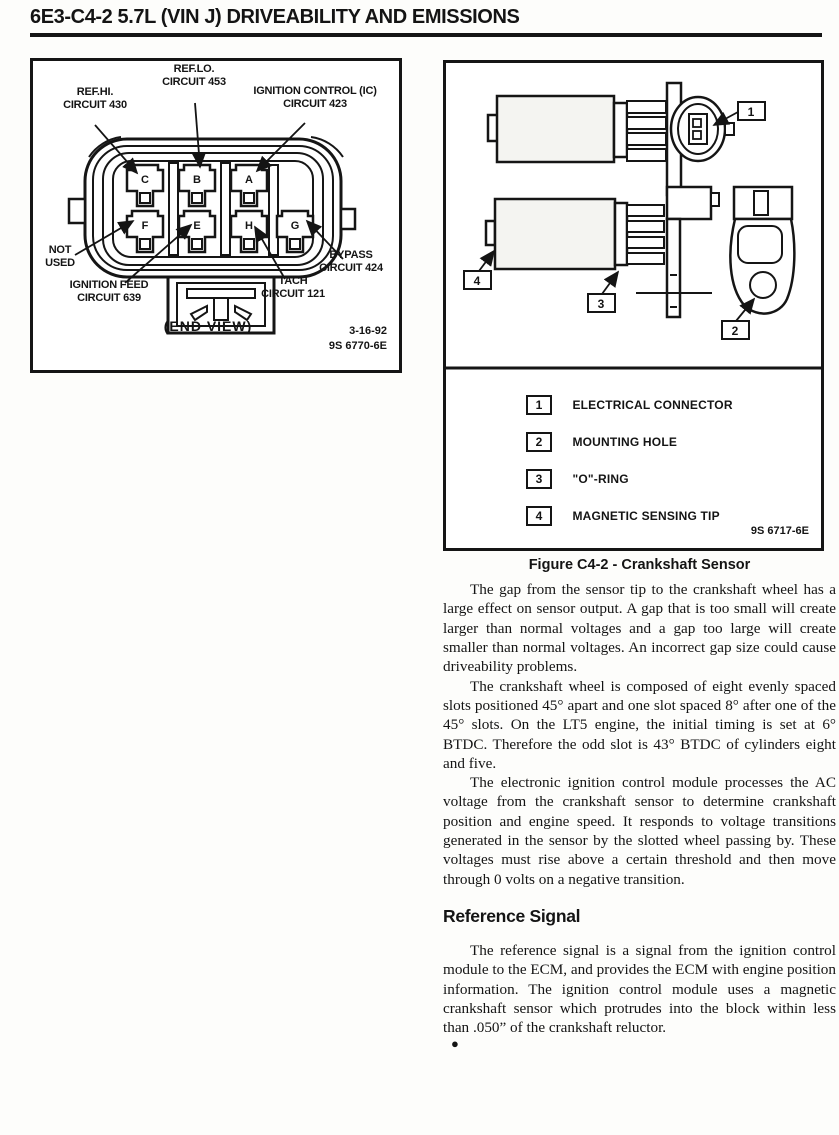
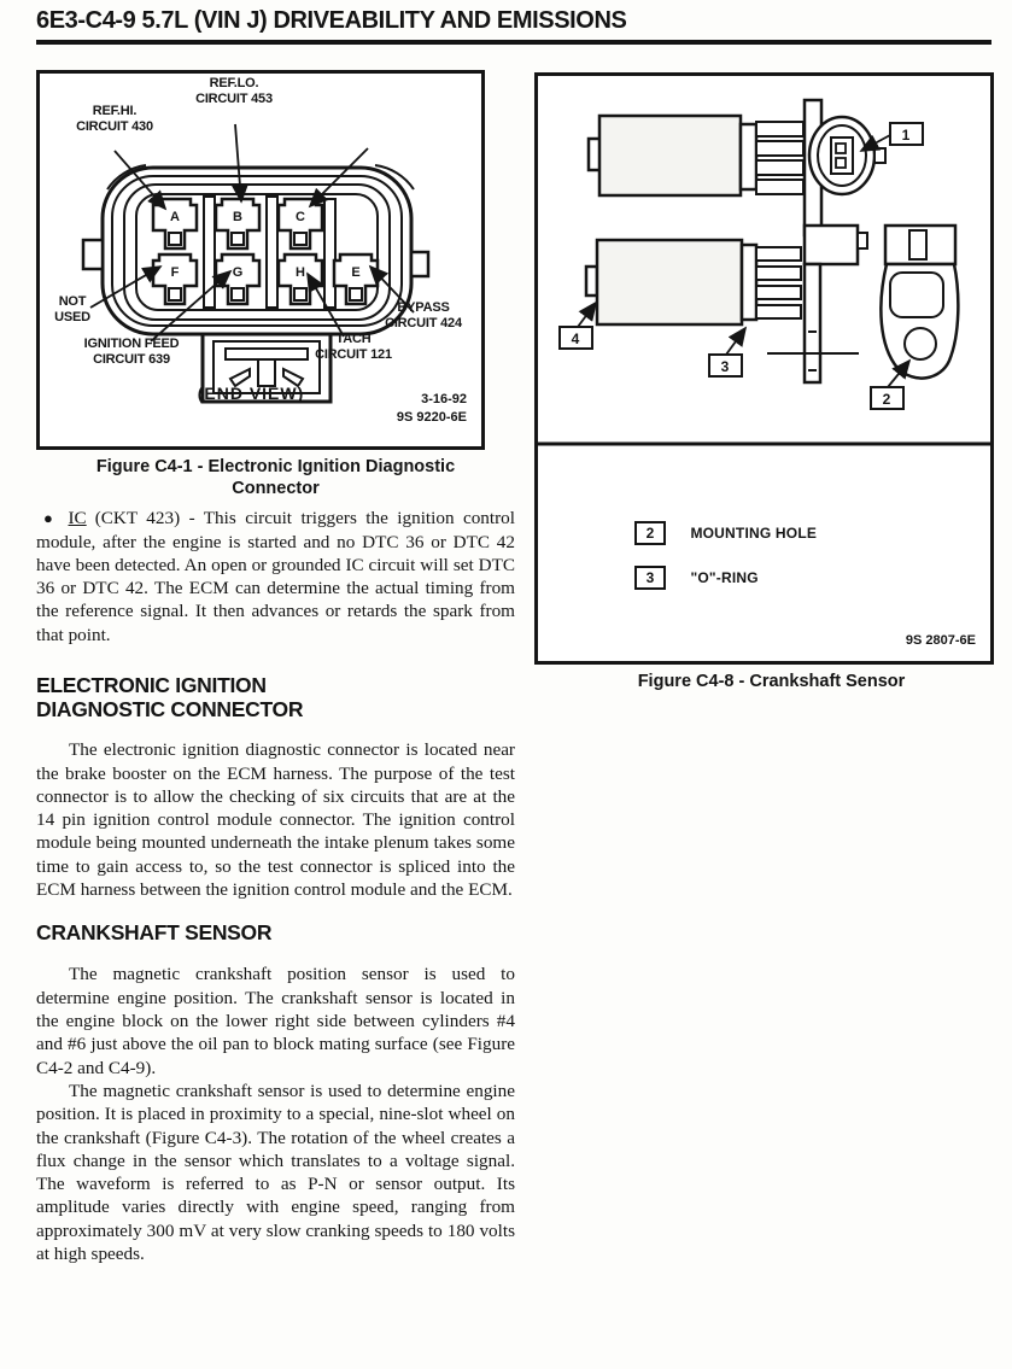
- 6E3-C4-2 5.7L (VIN J) DRIVEABILITY AND EMISSIONS
+ 6E3-C4-9 5.7L (VIN J) DRIVEABILITY AND EMISSIONS
- C
+ A
  B
- A
+ C
  F
- E
+ G
  H
- G
+ E
  REF.HI.
  CIRCUIT 430
  REF.LO.
  CIRCUIT 453
- IGNITION CONTROL (IC)
- CIRCUIT 423
  NOT
  USED
  IGNITION FEED
  CIRCUIT 639
  TACH
  CIRCUIT 121
  BYPASS
  CIRCUIT 424
  (END VIEW)
  3-16-92
- 9S 6770-6E
+ 9S 9220-6E
+ Figure C4-1 - Electronic Ignition Diagnostic
+ Connector
+ ● IC (CKT 423) - This circuit triggers the ignition control module, after the engine is started and no DTC 36 or DTC 42 have been detected. An open or grounded IC circuit will set DTC 36 or DTC 42. The ECM can determine the actual timing from the reference signal. It then advances or retards the spark from that point.
+ ELECTRONIC IGNITION
+ DIAGNOSTIC CONNECTOR
+ The electronic ignition diagnostic connector is located near the brake booster on the ECM harness. The purpose of the test connector is to allow the checking of six circuits that are at the 14 pin ignition control module connector. The ignition control module being mounted underneath the intake plenum takes some time to gain access to, so the test connector is spliced into the ECM harness between the ignition control module and the ECM.
+ CRANKSHAFT SENSOR
+ The magnetic crankshaft position sensor is used to determine engine position. The crankshaft sensor is located in the engine block on the lower right side between cylinders #4 and #6 just above the oil pan to block mating surface (see Figure C4-2 and C4-9).
+ The magnetic crankshaft sensor is used to determine engine position. It is placed in proximity to a special, nine-slot wheel on the crankshaft (Figure C4-3). The rotation of the wheel creates a flux change in the sensor which translates to a voltage signal. The waveform is referred to as P-N or sensor output. Its amplitude varies directly with engine speed, ranging from approximately 300 mV at very slow cranking speeds to 180 volts at high speeds.
  1
  4
  3
  2
- 1 ELECTRICAL CONNECTOR
  2 MOUNTING HOLE
  3 "O"-RING
- 4 MAGNETIC SENSING TIP
- 9S 6717-6E
+ 9S 2807-6E
- Figure C4-2 - Crankshaft Sensor
+ Figure C4-8 - Crankshaft Sensor
- The gap from the sensor tip to the crankshaft wheel has a large effect on sensor output. A gap that is too small will create larger than normal voltages and a gap too large will create smaller than normal voltages. An incorrect gap size could cause driveability problems.
- The crankshaft wheel is composed of eight evenly spaced slots positioned 45° apart and one slot spaced 8° after one of the 45° slots. On the LT5 engine, the initial timing is set at 6° BTDC. Therefore the odd slot is 43° BTDC of cylinders eight and five.
- The electronic ignition control module processes the AC voltage from the crankshaft sensor to determine crankshaft position and engine speed. It responds to voltage transitions generated in the sensor by the slotted wheel passing by. These voltages must rise above a certain threshold and then move through 0 volts on a negative transition.
- Reference Signal
- The reference signal is a signal from the ignition control module to the ECM, and provides the ECM with engine position information. The ignition control module uses a magnetic crankshaft sensor which protrudes into the block within less than .050” of the crankshaft reluctor.
- ●
